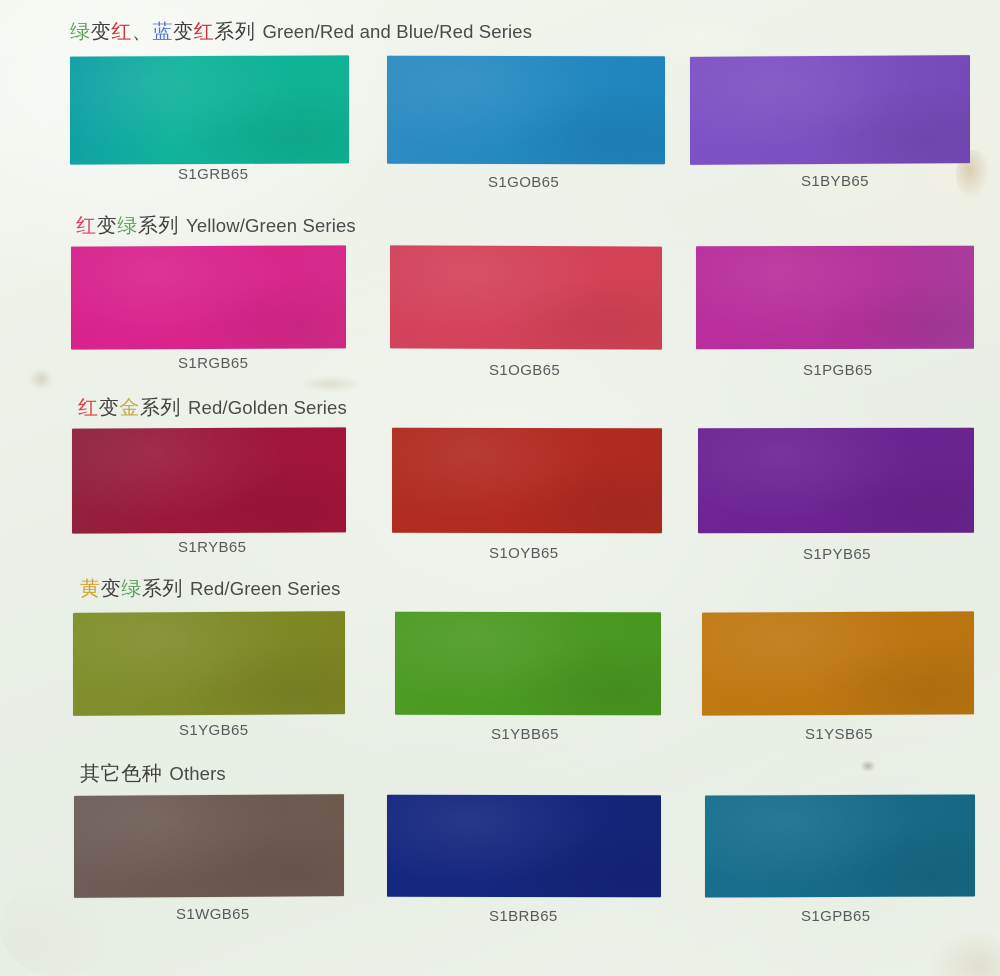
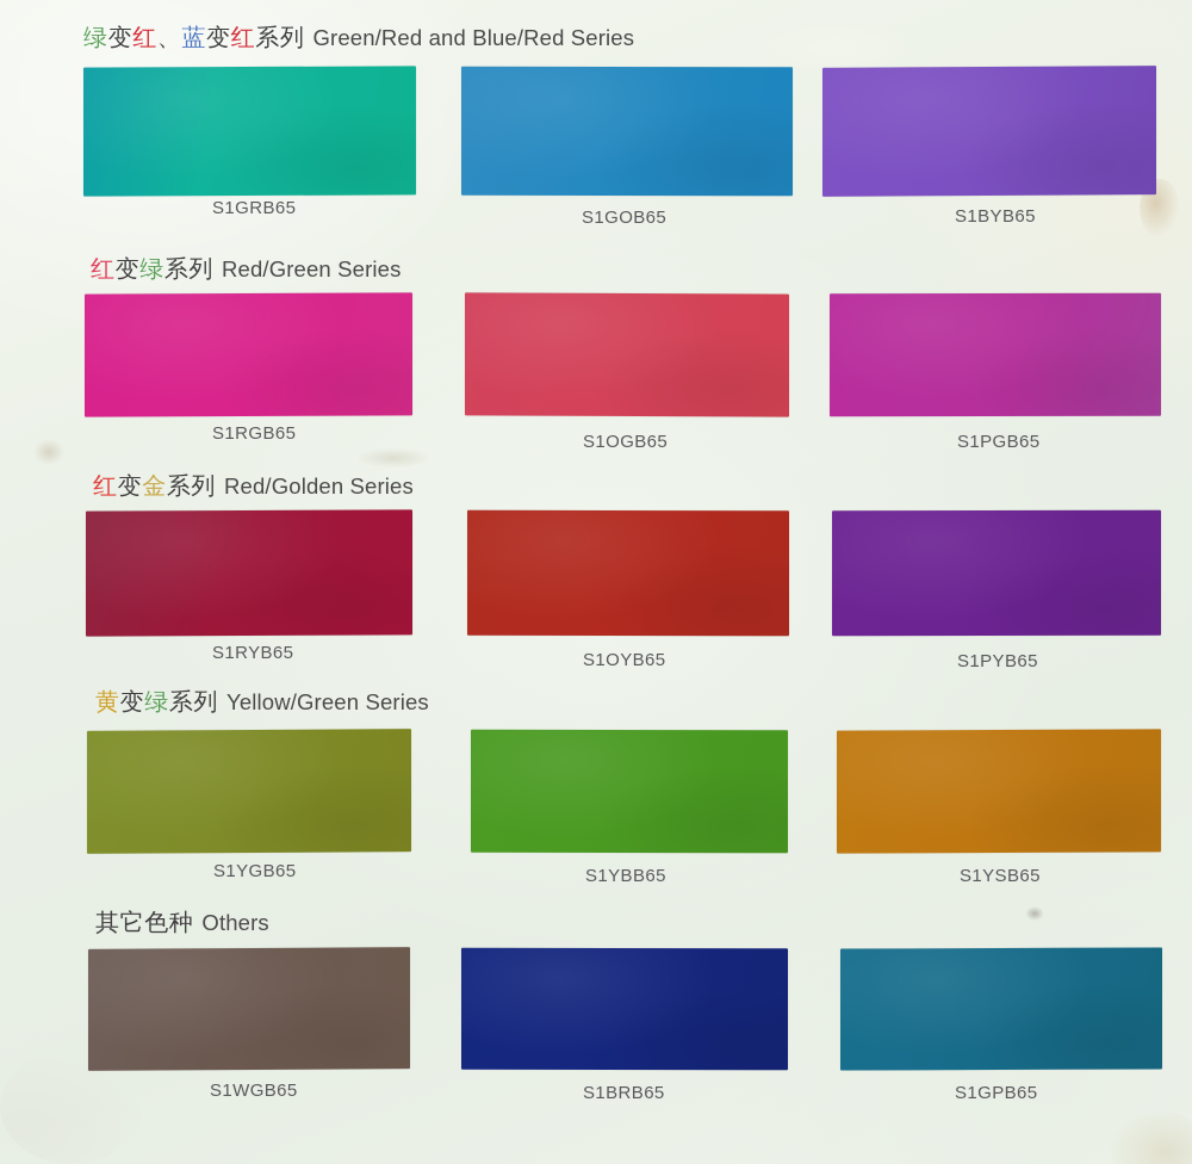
  绿变红、蓝变红系列 Green/Red and Blue/Red Series
  S1GRB65
  S1GOB65
  S1BYB65
- 红变绿系列 Yellow/Green Series
+ 红变绿系列 Red/Green Series
  S1RGB65
  S1OGB65
  S1PGB65
  红变金系列 Red/Golden Series
  S1RYB65
  S1OYB65
  S1PYB65
- 黄变绿系列 Red/Green Series
+ 黄变绿系列 Yellow/Green Series
  S1YGB65
  S1YBB65
  S1YSB65
  其它色种 Others
  S1WGB65
  S1BRB65
  S1GPB65
